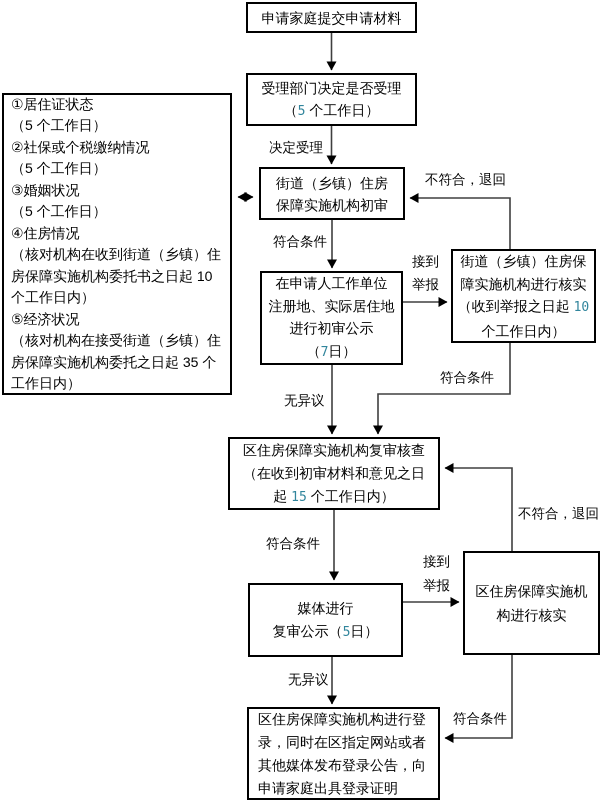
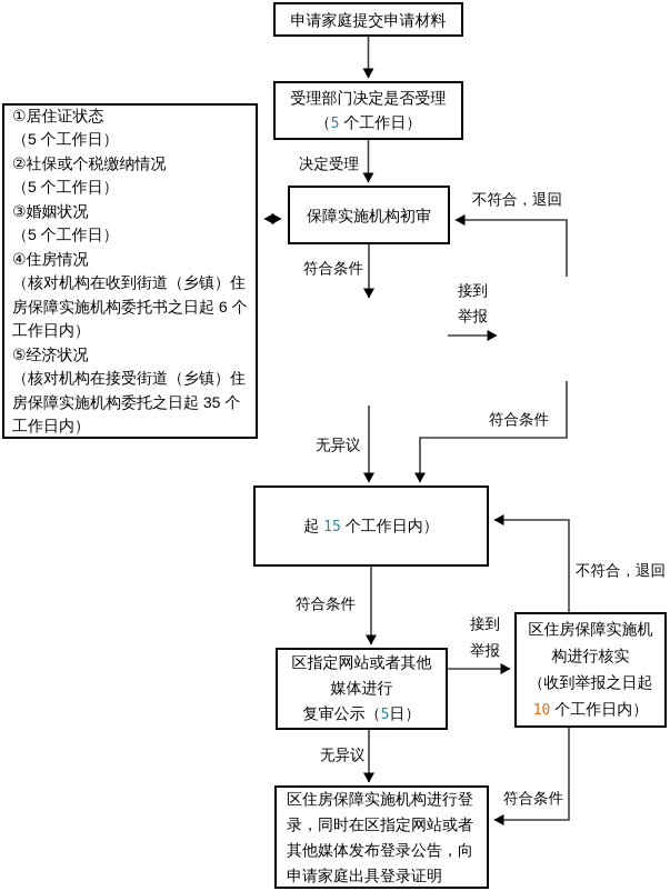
  申请家庭提交申请材料
  受理部门决定是否受理
  （5 个工作日）
- 街道（乡镇）住房
  保障实施机构初审
  ①居住证状态
  （5 个工作日）
  ②社保或个税缴纳情况
  （5 个工作日）
  ③婚姻状况
  （5 个工作日）
  ④住房情况
- （核对机构在收到街道（乡镇）住房保障实施机构委托书之日起 10 个工作日内）
+ （核对机构在收到街道（乡镇）住房保障实施机构委托书之日起 6 个工作日内）
  ⑤经济状况
  （核对机构在接受街道（乡镇）住房保障实施机构委托之日起 35 个工作日内）
- 在申请人工作单位
- 注册地、实际居住地
- 进行初审公示
- （7日）
- 街道（乡镇）住房保
- 障实施机构进行核实
- （收到举报之日起 10
- 个工作日内）
- 区住房保障实施机构复审核查
- （在收到初审材料和意见之日
  起 15 个工作日内）
+ 区指定网站或者其他
  媒体进行
  复审公示（5日）
  区住房保障实施机
  构进行核实
+ （收到举报之日起
+ 10 个工作日内）
  区住房保障实施机构进行登录，同时在区指定网站或者其他媒体发布登录公告，向申请家庭出具登录证明
  决定受理
  不符合，退回
  符合条件
  接到
  举报
  符合条件
  无异议
  不符合，退回
  符合条件
  接到
  举报
  无异议
  符合条件
